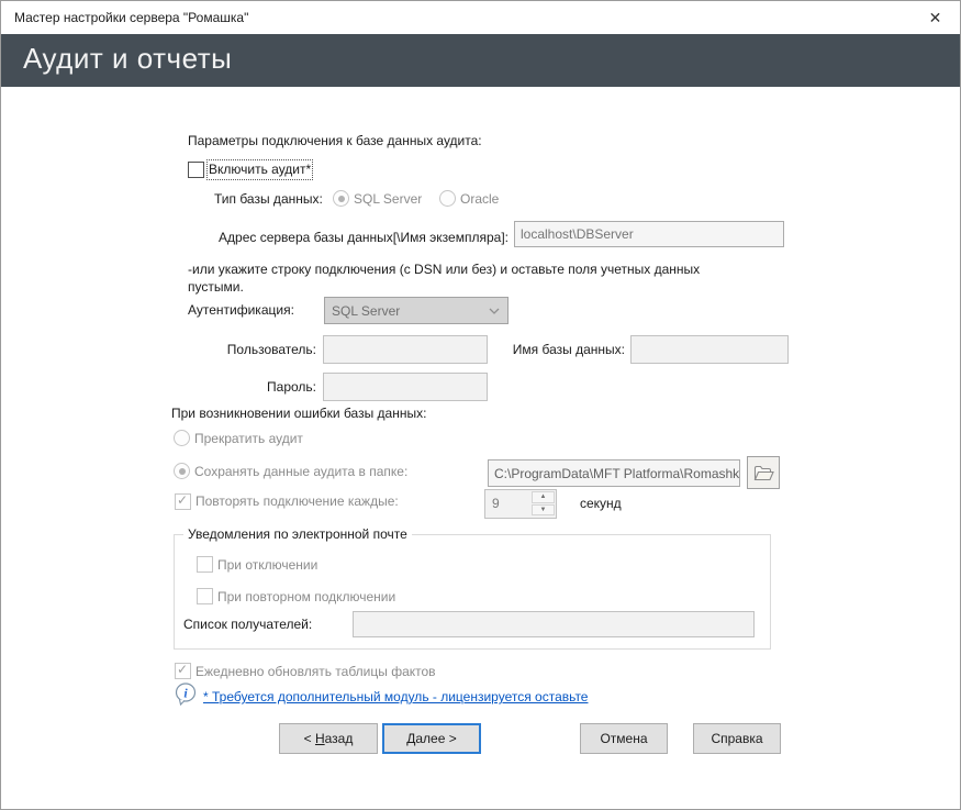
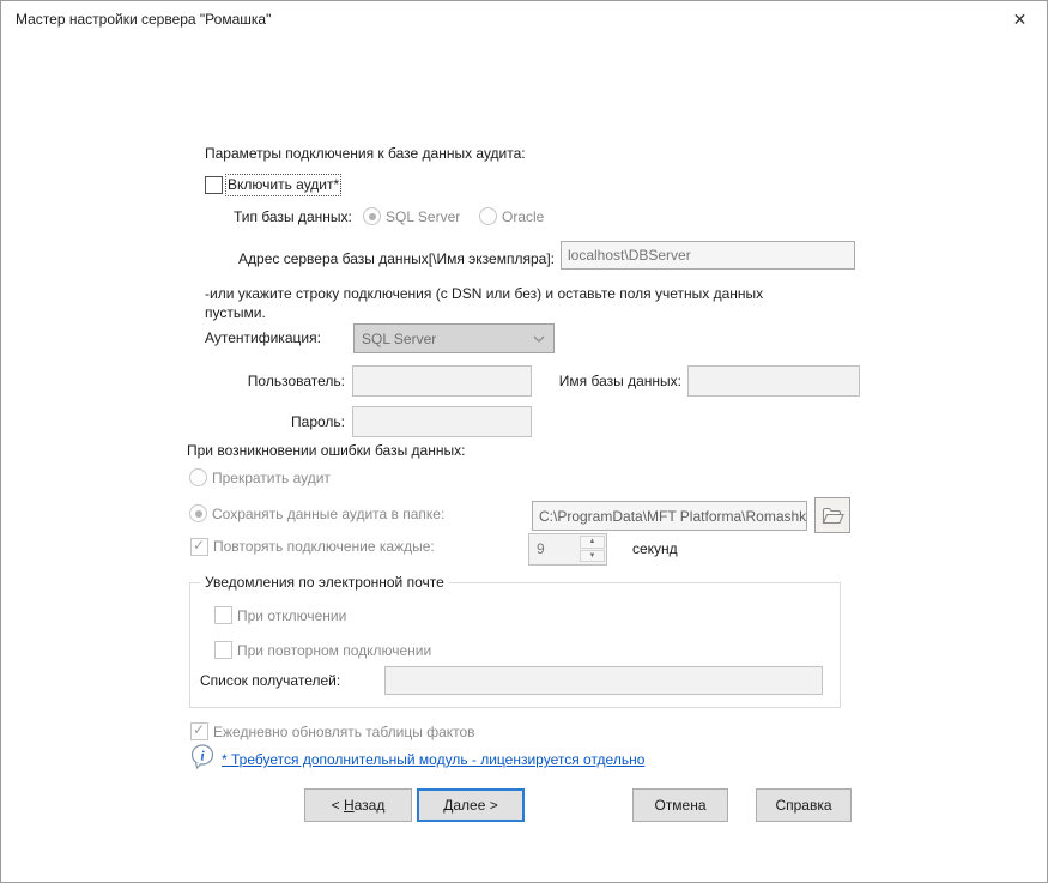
  Мастер настройки сервера "Ромашка"
  ✕
- Аудит и отчеты
  Параметры подключения к базе данных аудита:
  Включить аудит*
  Тип базы данных:
  SQL Server
  Oracle
  Адрес сервера базы данных[\Имя экземпляра]:
  localhost\DBServer
  -или укажите строку подключения (с DSN или без) и оставьте поля учетных данных пустыми.
  Аутентификация:
  SQL Server
  Пользователь:
  Имя базы данных:
  Пароль:
  При возникновении ошибки базы данных:
  Прекратить аудит
  Сохранять данные аудита в папке:
  C:\ProgramData\MFT Platforma\Romashk
  ✓
  Повторять подключение каждые:
  9
  секунд
  Уведомления по электронной почте
  При отключении
  При повторном подключении
  Список получателей:
  ✓
  Ежедневно обновлять таблицы фактов
  i
- * Требуется дополнительный модуль - лицензируется оставьте
+ * Требуется дополнительный модуль - лицензируется отдельно
  < Назад
  Далее >
  Отмена
  Справка
